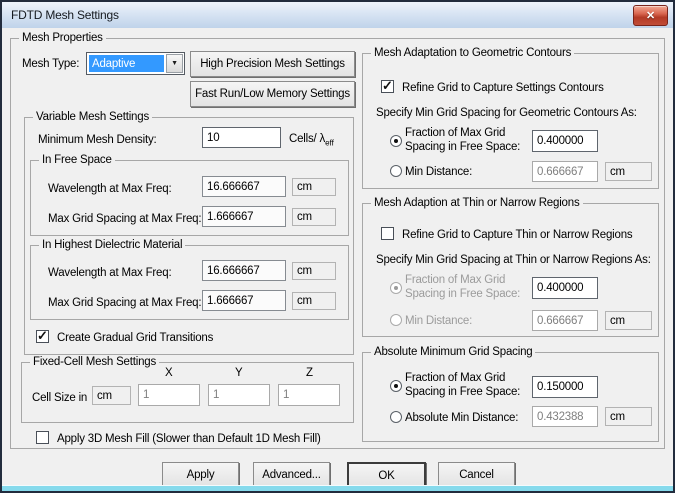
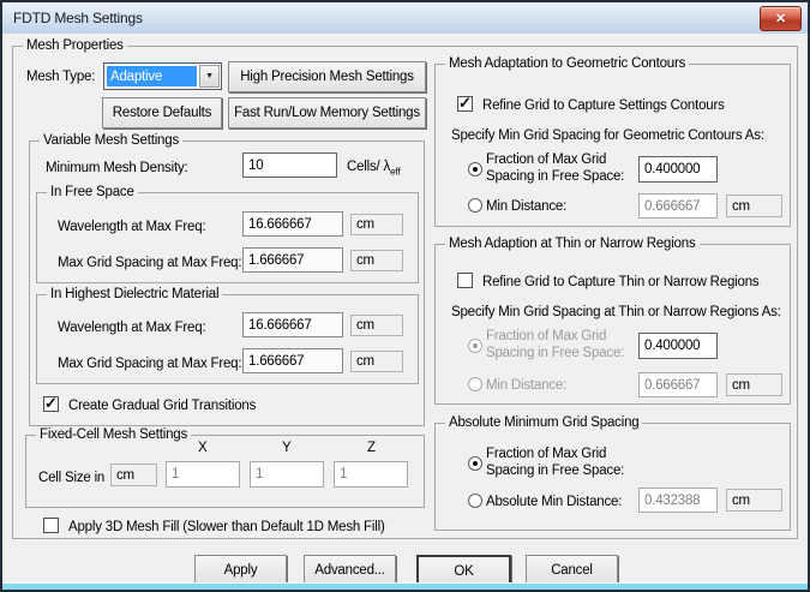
  FDTD Mesh Settings
  ✕
  Mesh Properties
  Mesh Type:
  Adaptive
  High Precision Mesh Settings
+ Restore Defaults
  Fast Run/Low Memory Settings
  Variable Mesh Settings
  Minimum Mesh Density:
  10
  Cells/ λeff
  In Free Space
  Wavelength at Max Freq:
  16.666667
  cm
  Max Grid Spacing at Max Freq:
  1.666667
  cm
  In Highest Dielectric Material
  Wavelength at Max Freq:
  16.666667
  cm
  Max Grid Spacing at Max Freq:
  1.666667
  cm
  ✓
  Create Gradual Grid Transitions
  Fixed-Cell Mesh Settings
  X
  Y
  Z
  Cell Size in
  cm
  1
  1
  1
  Apply 3D Mesh Fill (Slower than Default 1D Mesh Fill)
  Mesh Adaptation to Geometric Contours
  ✓
  Refine Grid to Capture Settings Contours
  Specify Min Grid Spacing for Geometric Contours As:
  Fraction of Max Grid
  Spacing in Free Space:
  0.400000
  Min Distance:
  0.666667
  cm
  Mesh Adaption at Thin or Narrow Regions
  Refine Grid to Capture Thin or Narrow Regions
  Specify Min Grid Spacing at Thin or Narrow Regions As:
  Fraction of Max Grid
  Spacing in Free Space:
  0.400000
  Min Distance:
  0.666667
  cm
  Absolute Minimum Grid Spacing
  Fraction of Max Grid
  Spacing in Free Space:
- 0.150000
  Absolute Min Distance:
  0.432388
  cm
  Apply
  Advanced...
  OK
  Cancel
